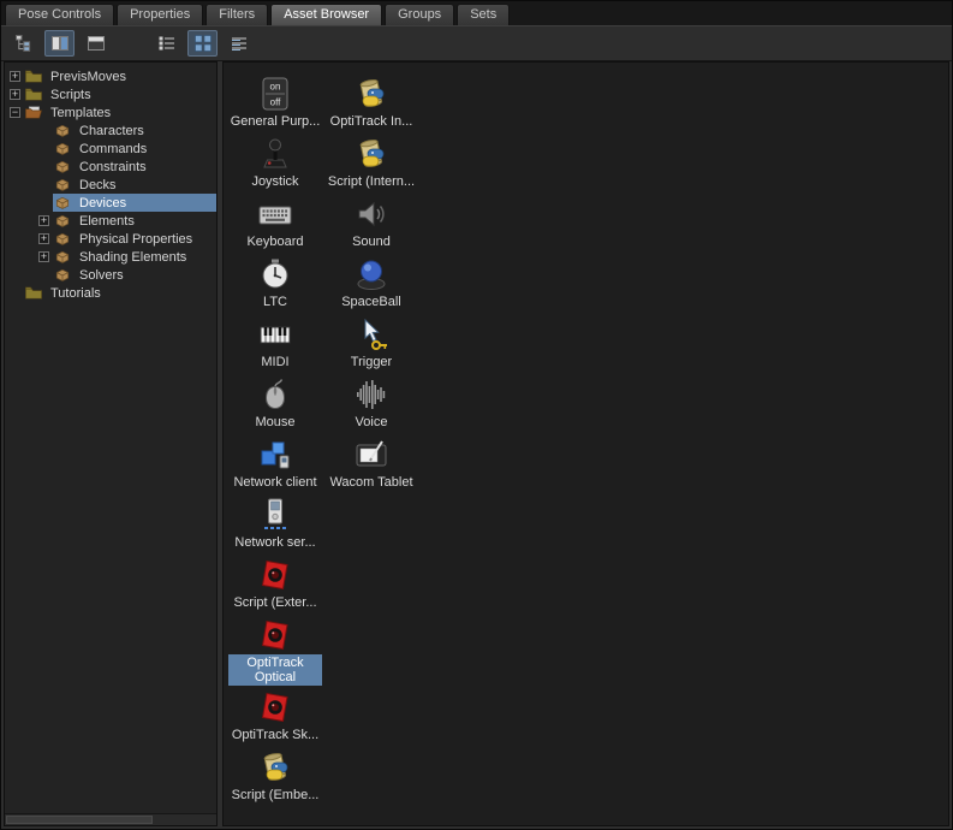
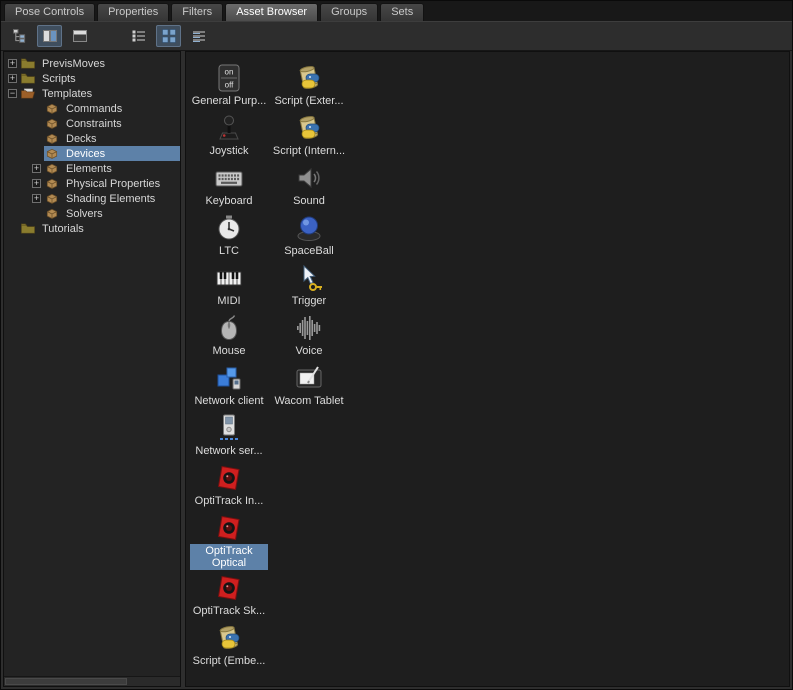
  Pose Controls
  Properties
  Filters
  Asset Browser
  Groups
  Sets
  +
  PrevisMoves
  +
  Scripts
  −
  Templates
- Characters
  Commands
  Constraints
  Decks
  Devices
  +
  Elements
  +
  Physical Properties
  +
  Shading Elements
  Solvers
  Tutorials
  on
  off
  General Purp...
  Joystick
  Keyboard
  LTC
  MIDI
  Mouse
  Network client
  Network ser...
- Script (Exter...
+ OptiTrack In...
  OptiTrack Optical
  OptiTrack Sk...
  Script (Embe...
- OptiTrack In...
+ Script (Exter...
  Script (Intern...
  Sound
  SpaceBall
  Trigger
  Voice
  Wacom Tablet
